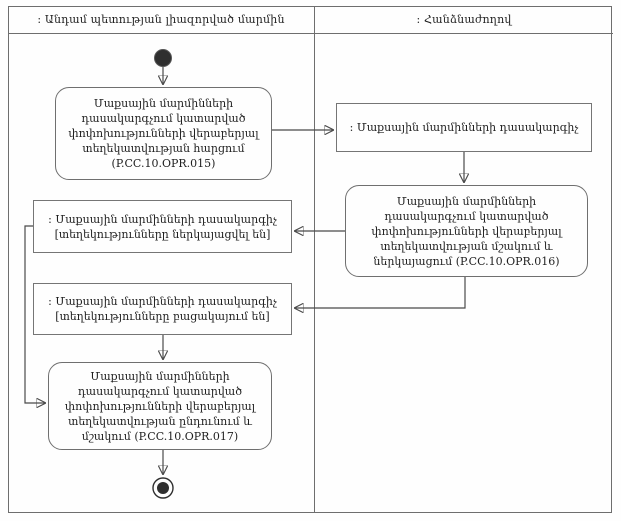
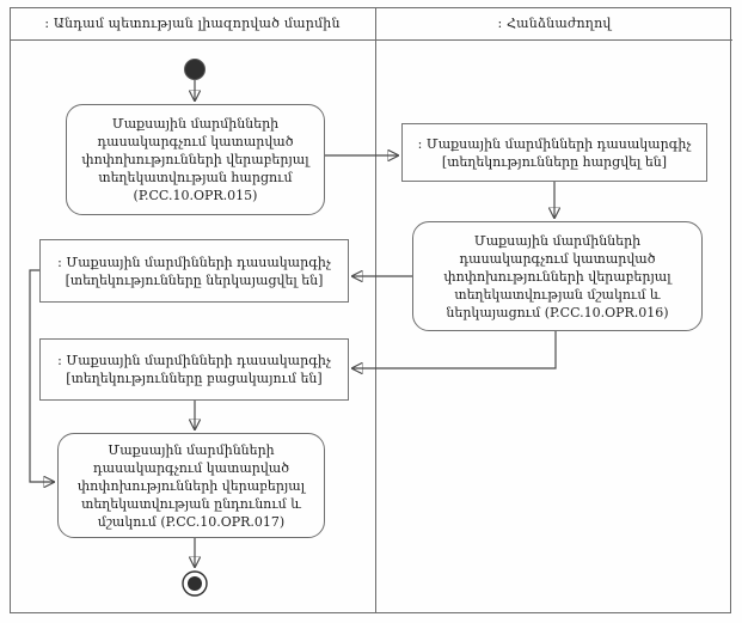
  : Անդամ պետության լիազորված մարմին
  : Հանձնաժողով
  Մաքսային մարմինների
  դասակարգչում կատարված
  փոփոխությունների վերաբերյալ
  տեղեկատվության հարցում
  (P.CC.10.OPR.015)
  : Մաքսային մարմինների դասակարգիչ
+ [տեղեկությունները հարցվել են]
  Մաքսային մարմինների
  դասակարգչում կատարված
  փոփոխությունների վերաբերյալ
  տեղեկատվության մշակում և
  ներկայացում (P.CC.10.OPR.016)
  : Մաքսային մարմինների դասակարգիչ
  [տեղեկությունները ներկայացվել են]
  : Մաքսային մարմինների դասակարգիչ
  [տեղեկությունները բացակայում են]
  Մաքսային մարմինների
  դասակարգչում կատարված
  փոփոխությունների վերաբերյալ
  տեղեկատվության ընդունում և
  մշակում (P.CC.10.OPR.017)
